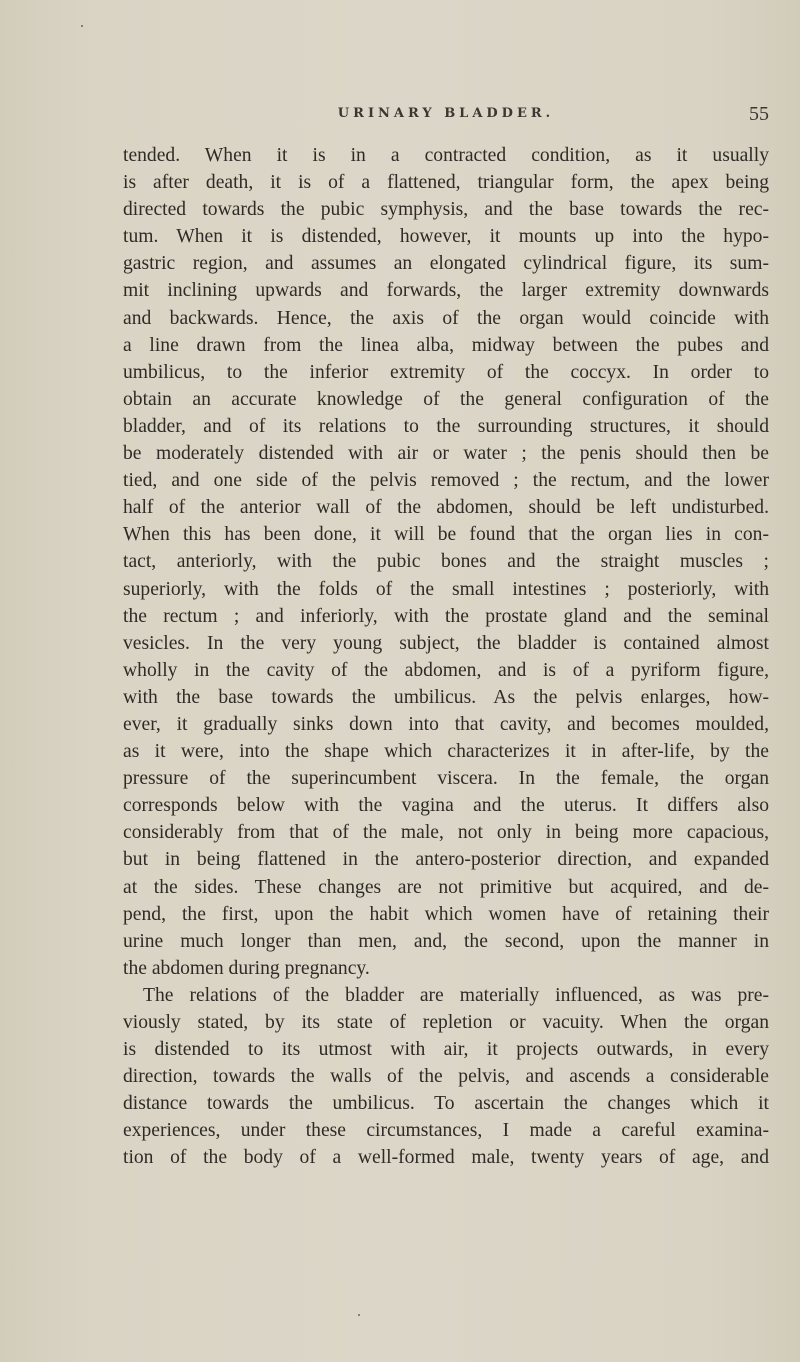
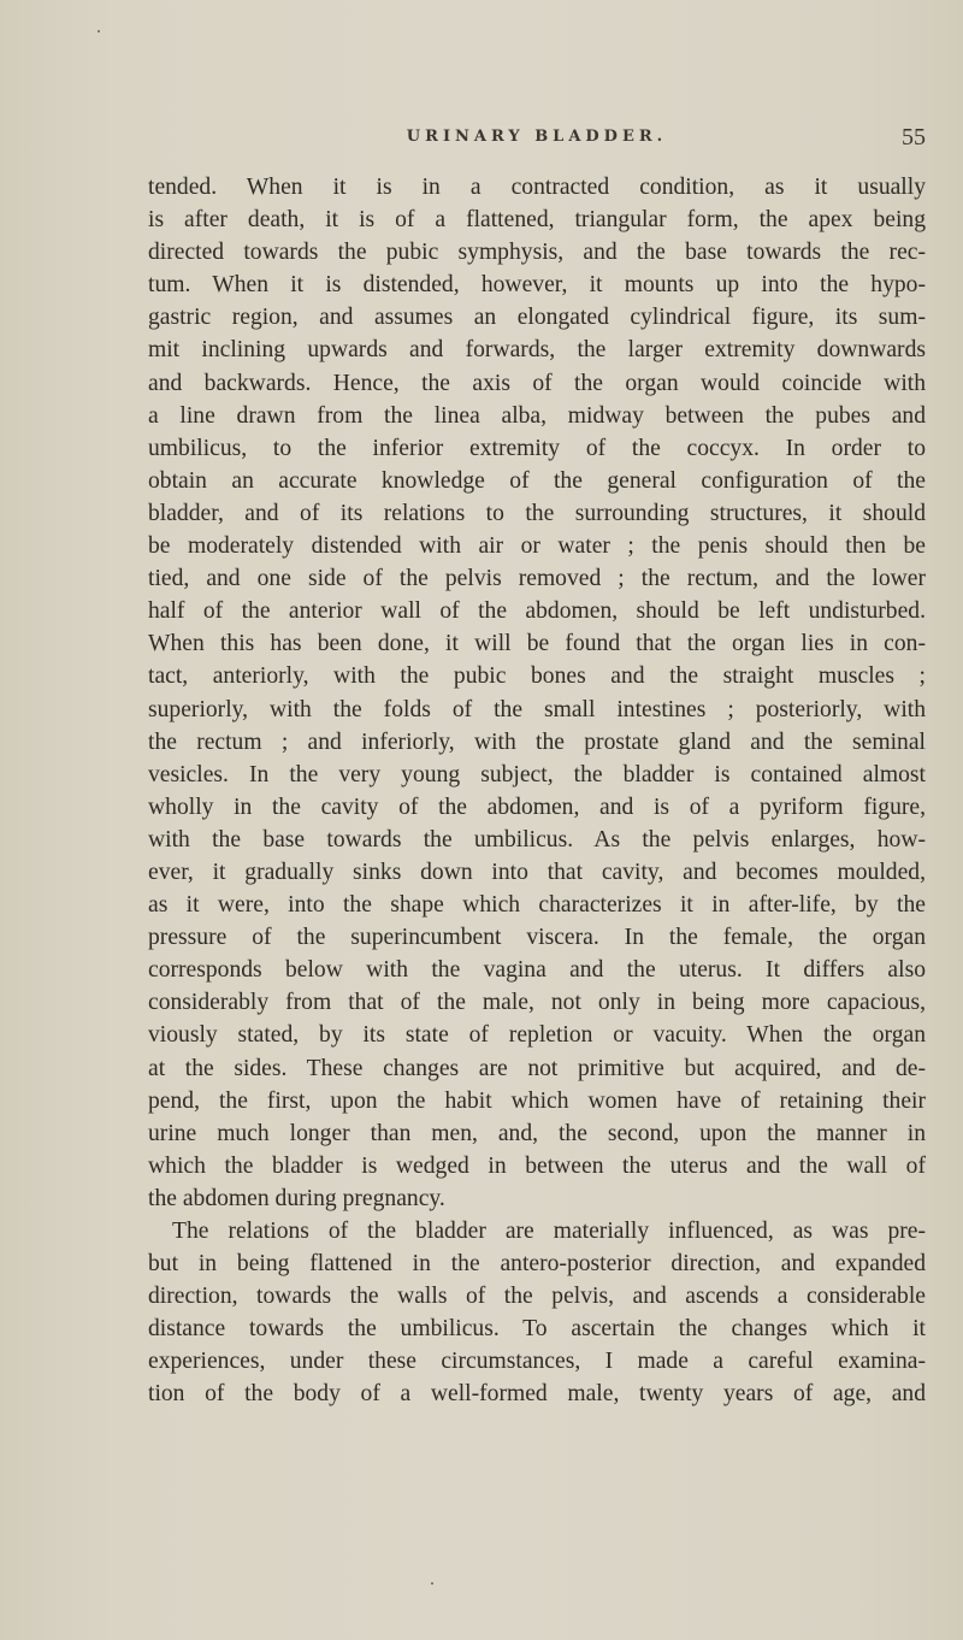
  URINARY BLADDER.
  55
  tended. When it is in a contracted condition, as it usually
  is after death, it is of a flattened, triangular form, the apex being
  directed towards the pubic symphysis, and the base towards the rec-
  tum. When it is distended, however, it mounts up into the hypo-
  gastric region, and assumes an elongated cylindrical figure, its sum-
  mit inclining upwards and forwards, the larger extremity downwards
  and backwards. Hence, the axis of the organ would coincide with
  a line drawn from the linea alba, midway between the pubes and
  umbilicus, to the inferior extremity of the coccyx. In order to
  obtain an accurate knowledge of the general configuration of the
  bladder, and of its relations to the surrounding structures, it should
  be moderately distended with air or water ; the penis should then be
  tied, and one side of the pelvis removed ; the rectum, and the lower
  half of the anterior wall of the abdomen, should be left undisturbed.
  When this has been done, it will be found that the organ lies in con-
  tact, anteriorly, with the pubic bones and the straight muscles ;
  superiorly, with the folds of the small intestines ; posteriorly, with
  the rectum ; and inferiorly, with the prostate gland and the seminal
  vesicles. In the very young subject, the bladder is contained almost
  wholly in the cavity of the abdomen, and is of a pyriform figure,
  with the base towards the umbilicus. As the pelvis enlarges, how-
  ever, it gradually sinks down into that cavity, and becomes moulded,
  as it were, into the shape which characterizes it in after-life, by the
  pressure of the superincumbent viscera. In the female, the organ
  corresponds below with the vagina and the uterus. It differs also
  considerably from that of the male, not only in being more capacious,
- but in being flattened in the antero-posterior direction, and expanded
+ viously stated, by its state of repletion or vacuity. When the organ
  at the sides. These changes are not primitive but acquired, and de-
  pend, the first, upon the habit which women have of retaining their
  urine much longer than men, and, the second, upon the manner in
+ which the bladder is wedged in between the uterus and the wall of
  the abdomen during pregnancy.
  The relations of the bladder are materially influenced, as was pre-
- viously stated, by its state of repletion or vacuity. When the organ
+ but in being flattened in the antero-posterior direction, and expanded
- is distended to its utmost with air, it projects outwards, in every
  direction, towards the walls of the pelvis, and ascends a considerable
  distance towards the umbilicus. To ascertain the changes which it
  experiences, under these circumstances, I made a careful examina-
  tion of the body of a well-formed male, twenty years of age, and
